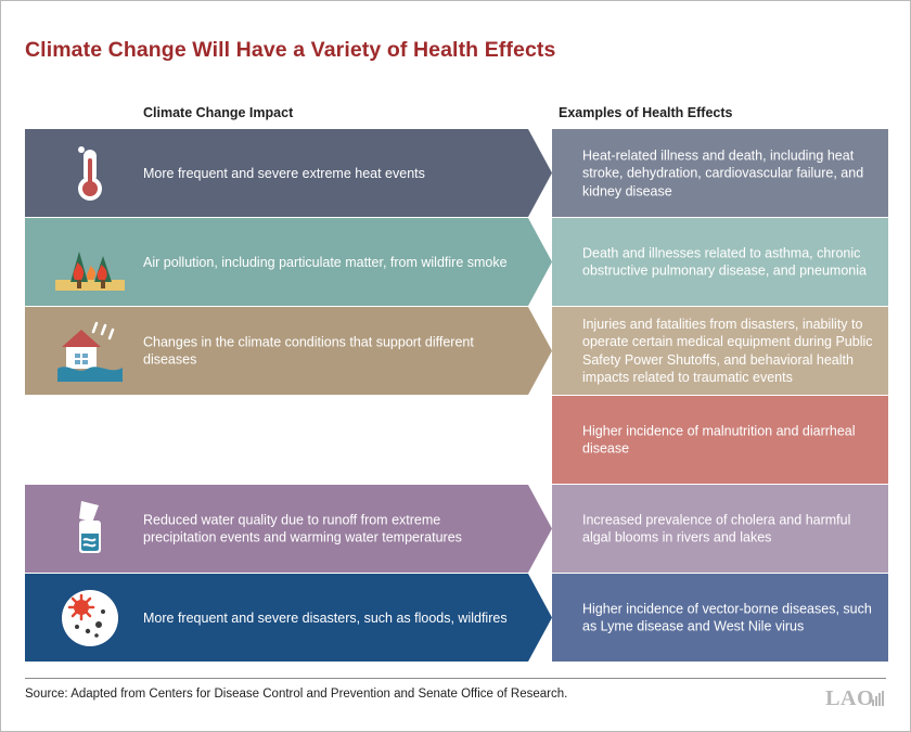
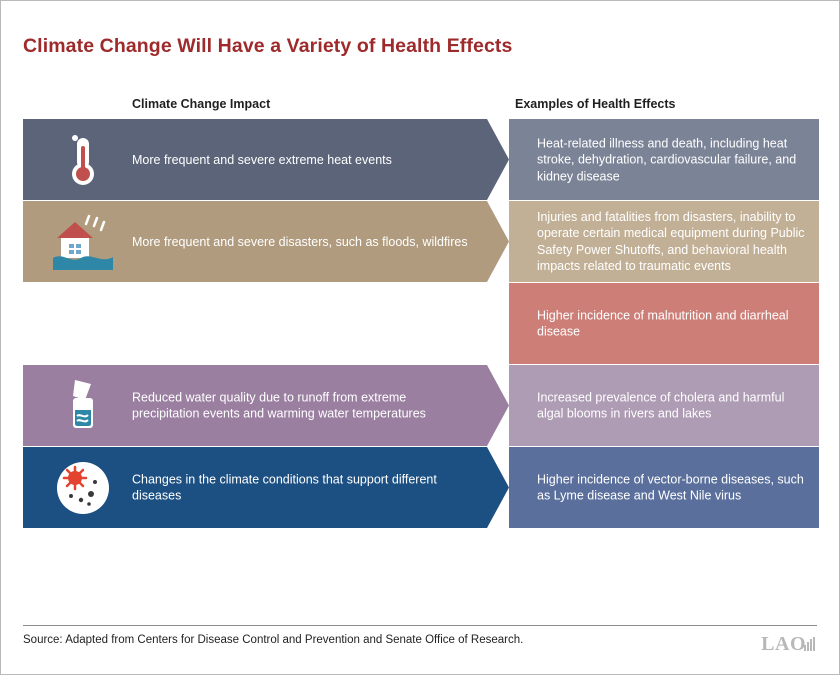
  Climate Change Will Have a Variety of Health Effects
  Climate Change Impact
  Examples of Health Effects
  More frequent and severe extreme heat events
  Heat-related illness and death, including heat stroke, dehydration, cardiovascular failure, and kidney disease
- Air pollution, including particulate matter, from wildfire smoke
- Death and illnesses related to asthma, chronic obstructive pulmonary disease, and pneumonia
- Changes in the climate conditions that support different diseases
+ More frequent and severe disasters, such as floods, wildfires
  Injuries and fatalities from disasters, inability to operate certain medical equipment during Public Safety Power Shutoffs, and behavioral health impacts related to traumatic events
  Higher incidence of malnutrition and diarrheal disease
  Reduced water quality due to runoff from extreme precipitation events and warming water temperatures
  Increased prevalence of cholera and harmful algal blooms in rivers and lakes
- More frequent and severe disasters, such as floods, wildfires
+ Changes in the climate conditions that support different diseases
  Higher incidence of vector-borne diseases, such as Lyme disease and West Nile virus
  Source: Adapted from Centers for Disease Control and Prevention and Senate Office of Research.
  LAO
